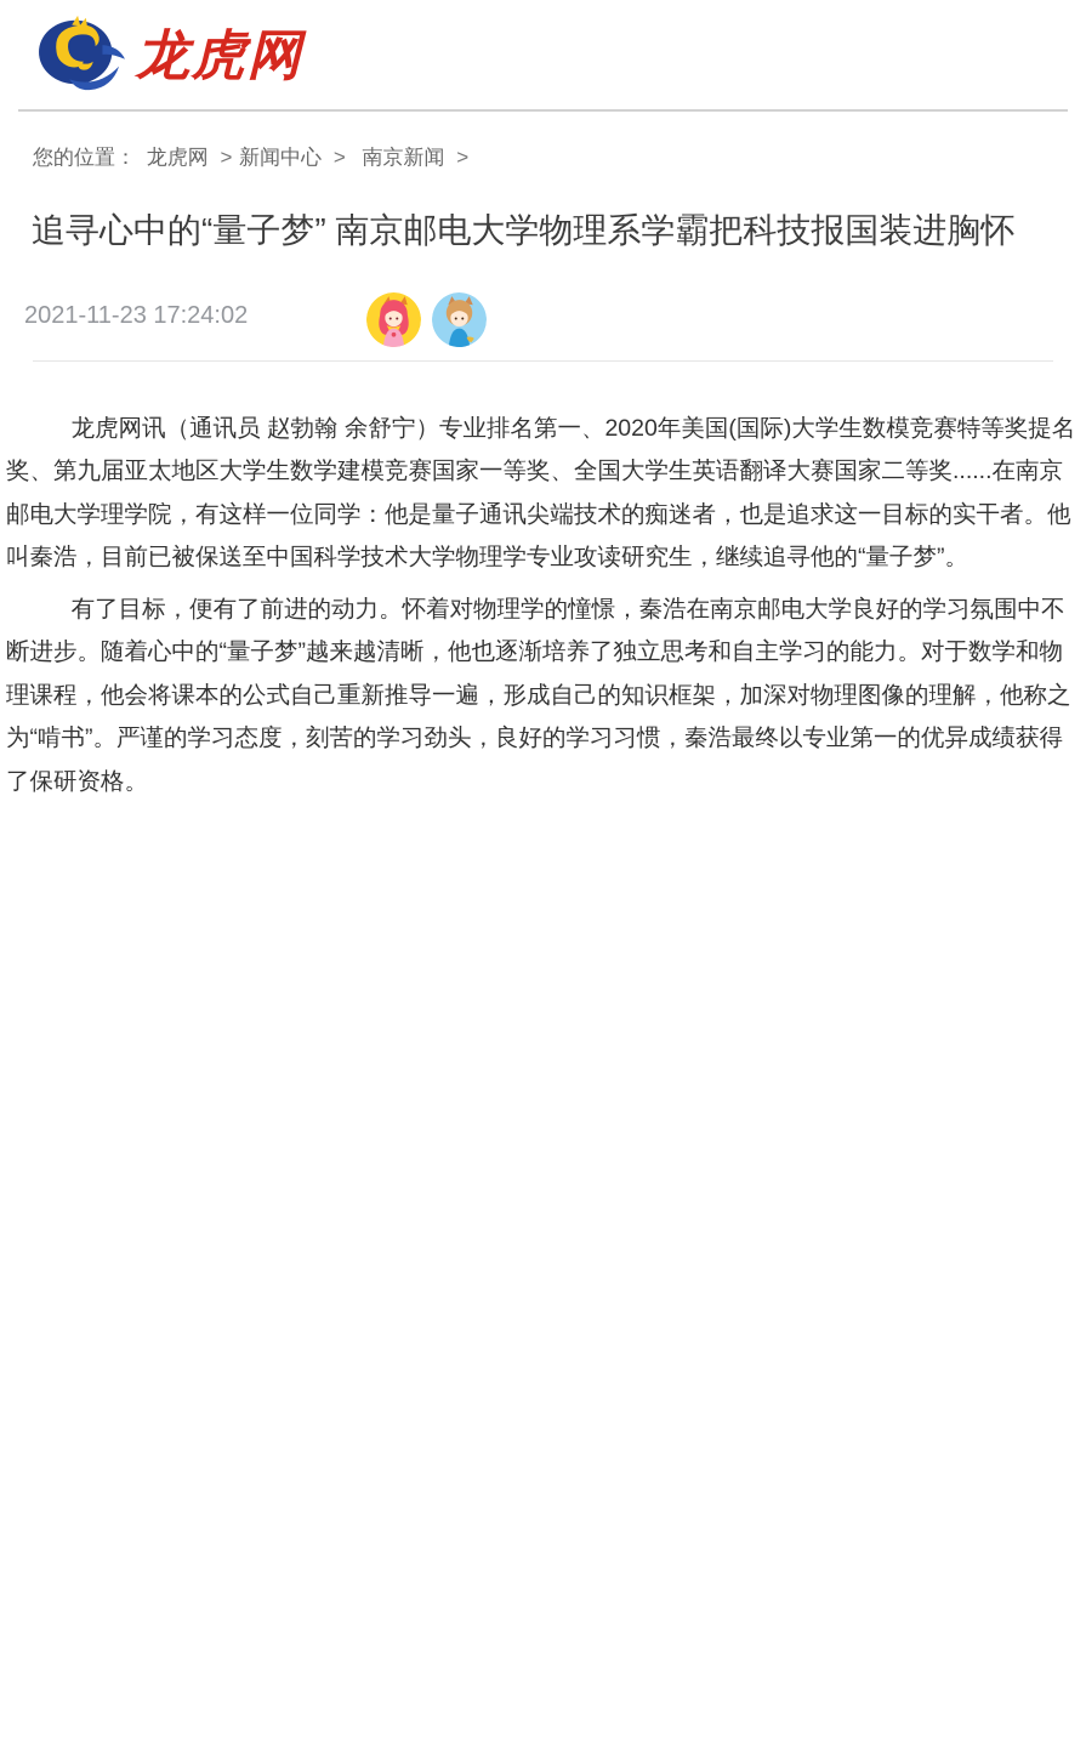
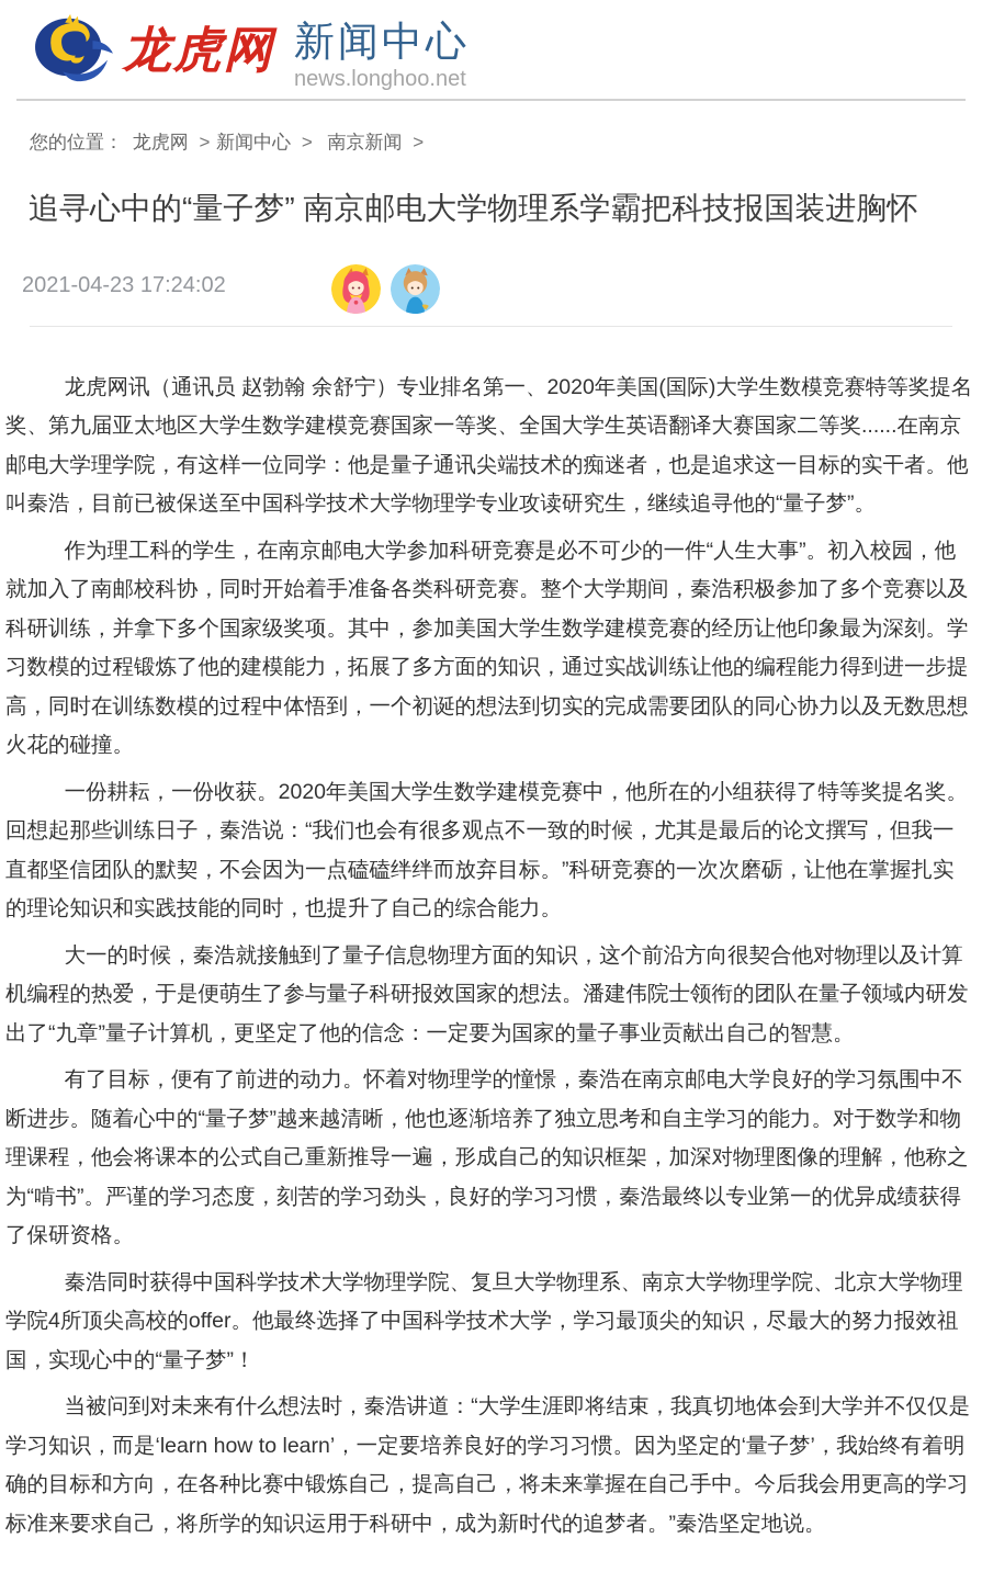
  龙虎网
+ 新闻中心
+ news.longhoo.net
  您的位置： 龙虎网 > 新闻中心 > 南京新闻 >
  追寻心中的“量子梦” 南京邮电大学物理系学霸把科技报国装进胸怀
- 2021-11-23 17:24:02
+ 2021-04-23 17:24:02
  龙虎网讯（通讯员 赵勃翰 余舒宁）专业排名第一、2020年美国(国际)大学生数模竞赛特等奖提名奖、第九届亚太地区大学生数学建模竞赛国家一等奖、全国大学生英语翻译大赛国家二等奖......在南京邮电大学理学院，有这样一位同学：他是量子通讯尖端技术的痴迷者，也是追求这一目标的实干者。他叫秦浩，目前已被保送至中国科学技术大学物理学专业攻读研究生，继续追寻他的“量子梦”。
+ 作为理工科的学生，在南京邮电大学参加科研竞赛是必不可少的一件“人生大事”。初入校园，他就加入了南邮校科协，同时开始着手准备各类科研竞赛。整个大学期间，秦浩积极参加了多个竞赛以及科研训练，并拿下多个国家级奖项。其中，参加美国大学生数学建模竞赛的经历让他印象最为深刻。学习数模的过程锻炼了他的建模能力，拓展了多方面的知识，通过实战训练让他的编程能力得到进一步提高，同时在训练数模的过程中体悟到，一个初诞的想法到切实的完成需要团队的同心协力以及无数思想火花的碰撞。
+ 一份耕耘，一份收获。2020年美国大学生数学建模竞赛中，他所在的小组获得了特等奖提名奖。回想起那些训练日子，秦浩说：“我们也会有很多观点不一致的时候，尤其是最后的论文撰写，但我一直都坚信团队的默契，不会因为一点磕磕绊绊而放弃目标。”科研竞赛的一次次磨砺，让他在掌握扎实的理论知识和实践技能的同时，也提升了自己的综合能力。
+ 大一的时候，秦浩就接触到了量子信息物理方面的知识，这个前沿方向很契合他对物理以及计算机编程的热爱，于是便萌生了参与量子科研报效国家的想法。潘建伟院士领衔的团队在量子领域内研发出了“九章”量子计算机，更坚定了他的信念：一定要为国家的量子事业贡献出自己的智慧。
  有了目标，便有了前进的动力。怀着对物理学的憧憬，秦浩在南京邮电大学良好的学习氛围中不断进步。随着心中的“量子梦”越来越清晰，他也逐渐培养了独立思考和自主学习的能力。对于数学和物理课程，他会将课本的公式自己重新推导一遍，形成自己的知识框架，加深对物理图像的理解，他称之为“啃书”。严谨的学习态度，刻苦的学习劲头，良好的学习习惯，秦浩最终以专业第一的优异成绩获得了保研资格。
+ 秦浩同时获得中国科学技术大学物理学院、复旦大学物理系、南京大学物理学院、北京大学物理学院4所顶尖高校的offer。他最终选择了中国科学技术大学，学习最顶尖的知识，尽最大的努力报效祖国，实现心中的“量子梦”！
+ 当被问到对未来有什么想法时，秦浩讲道：“大学生涯即将结束，我真切地体会到大学并不仅仅是学习知识，而是‘learn how to learn’，一定要培养良好的学习习惯。因为坚定的‘量子梦’，我始终有着明确的目标和方向，在各种比赛中锻炼自己，提高自己，将未来掌握在自己手中。今后我会用更高的学习标准来要求自己，将所学的知识运用于科研中，成为新时代的追梦者。”秦浩坚定地说。
